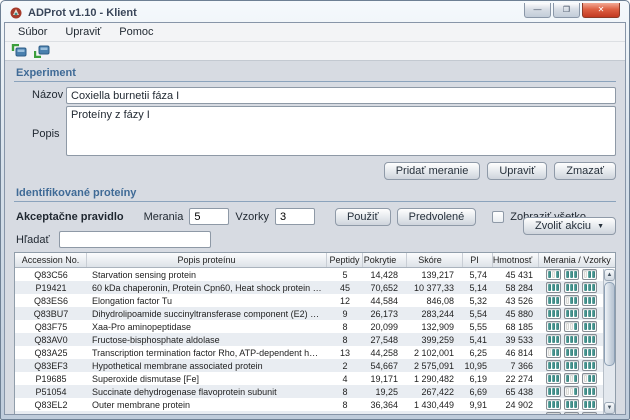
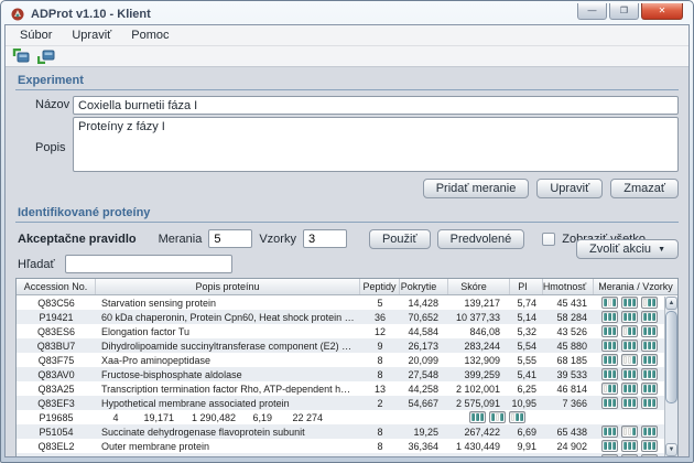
  ADProt v1.10 - Klient
  —
  ❐
  ✕
  Súbor
  Upraviť
  Pomoc
  Experiment
  Názov
  Coxiella burnetii fáza I
  Popis
  Proteíny z fázy I
  Pridať meranie
  Upraviť
  Zmazať
  Identifikované proteíny
  Akceptačne pravidlo
  Merania
  5
  Vzorky
  3
  Použiť
  Predvolené
  Hľadať
  Zvoliť akciu
  Accession No.
  Popis proteínu
  Peptidy
  Pokrytie
  Skóre
  PI
  Hmotnosť
  Merania / Vzorky
  Q83C56
  Starvation sensing protein
  5
  14,428
  139,217
  5,74
  45 431
  P19421
  60 kDa chaperonin, Protein Cpn60, Heat shock protein B,
- 45
+ 36
  70,652
  10 377,33
  5,14
  58 284
  Q83ES6
  Elongation factor Tu
  12
  44,584
  846,08
  5,32
  43 526
  Q83BU7
  9
  26,173
  283,244
  5,54
  45 880
  Q83F75
  Xaa-Pro aminopeptidase
  8
  20,099
  132,909
  5,55
  68 185
  Q83AV0
  Fructose-bisphosphate aldolase
  8
  27,548
  399,259
  5,41
  39 533
  Q83A25
  Transcription termination factor Rho, ATP-dependent helica
  13
  44,258
  2 102,001
  6,25
  46 814
  Q83EF3
  Hypothetical membrane associated protein
  2
  54,667
  2 575,091
  10,95
  7 366
  P19685
- Superoxide dismutase [Fe]
  4
  19,171
  1 290,482
  6,19
  22 274
  P51054
  Succinate dehydrogenase flavoprotein subunit
  8
  19,25
  267,422
  6,69
  65 438
  Q83EL2
  Outer membrane protein
  8
  36,364
  1 430,449
  9,91
  24 902
